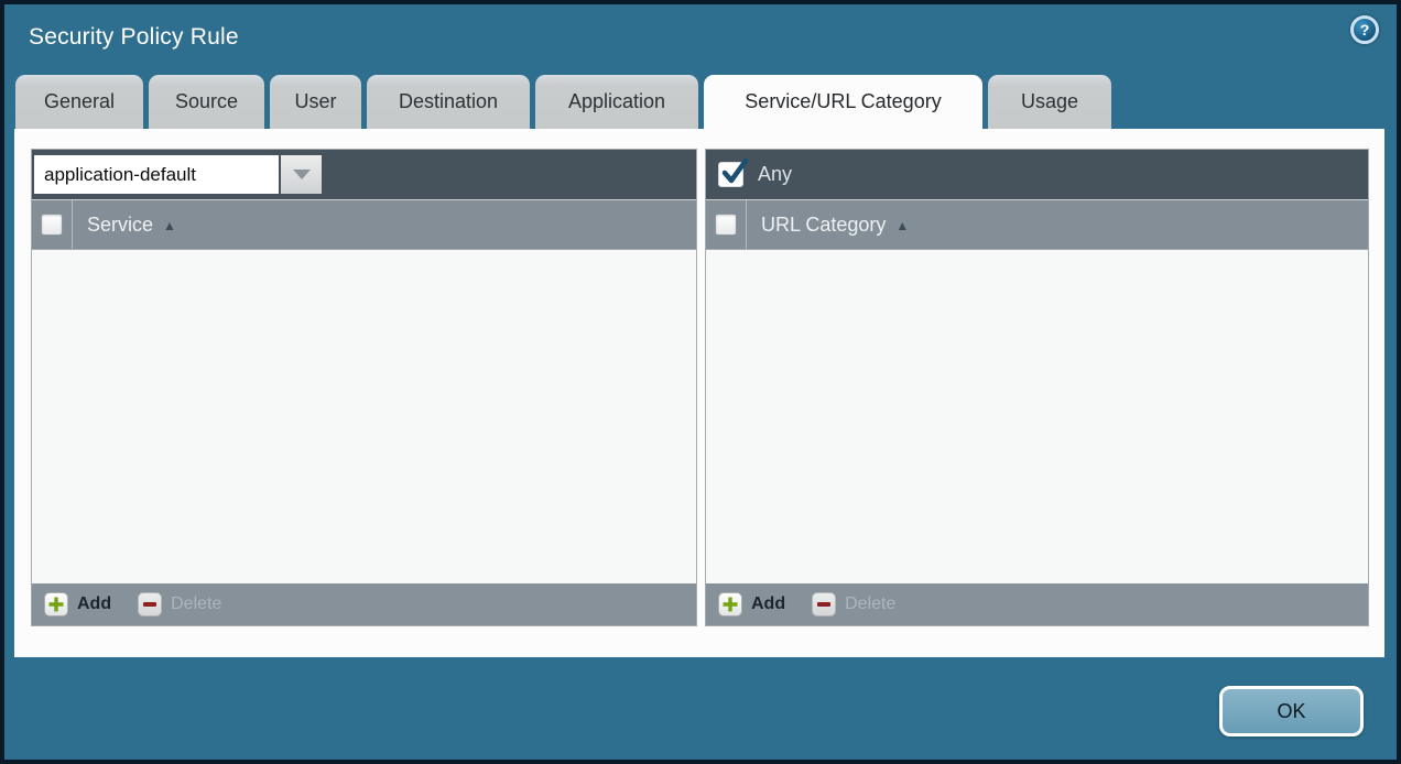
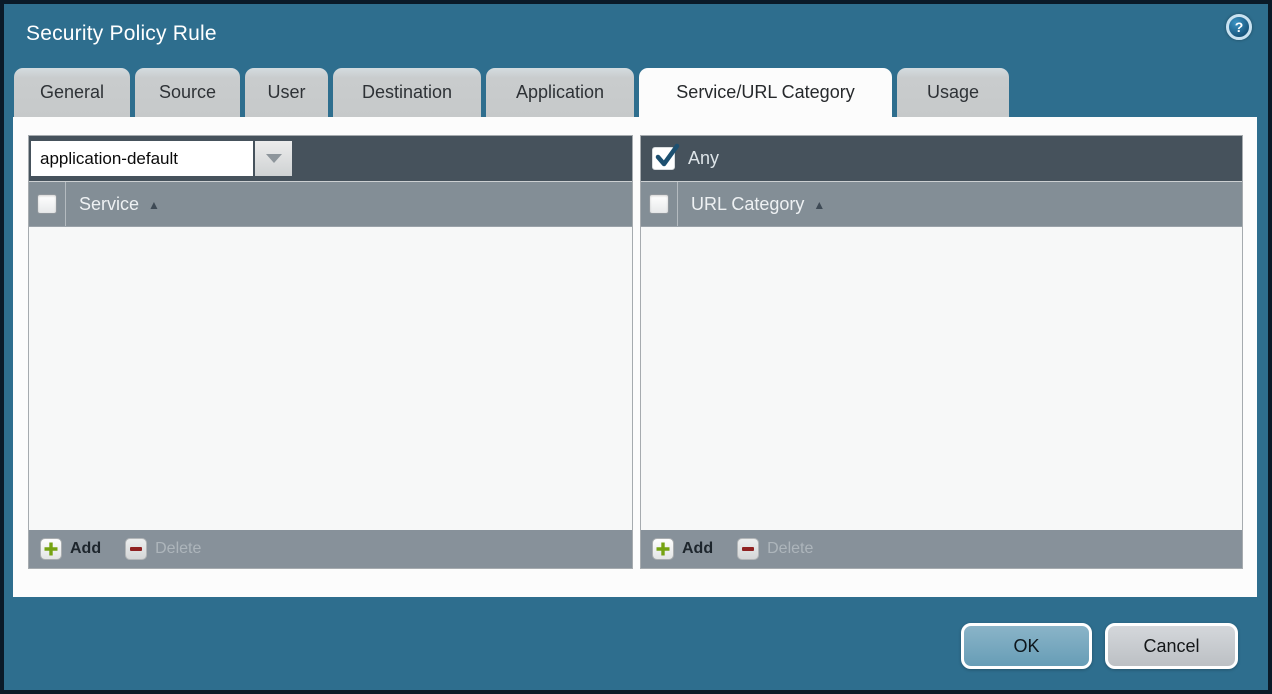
  Security Policy Rule
  ?
  General
  Source
  User
  Destination
  Application
  Service/URL Category
  Usage
  application-default
  Service
  ▲
  Add
  Delete
  Any
  URL Category
  ▲
  Add
  Delete
  OK
+ Cancel
